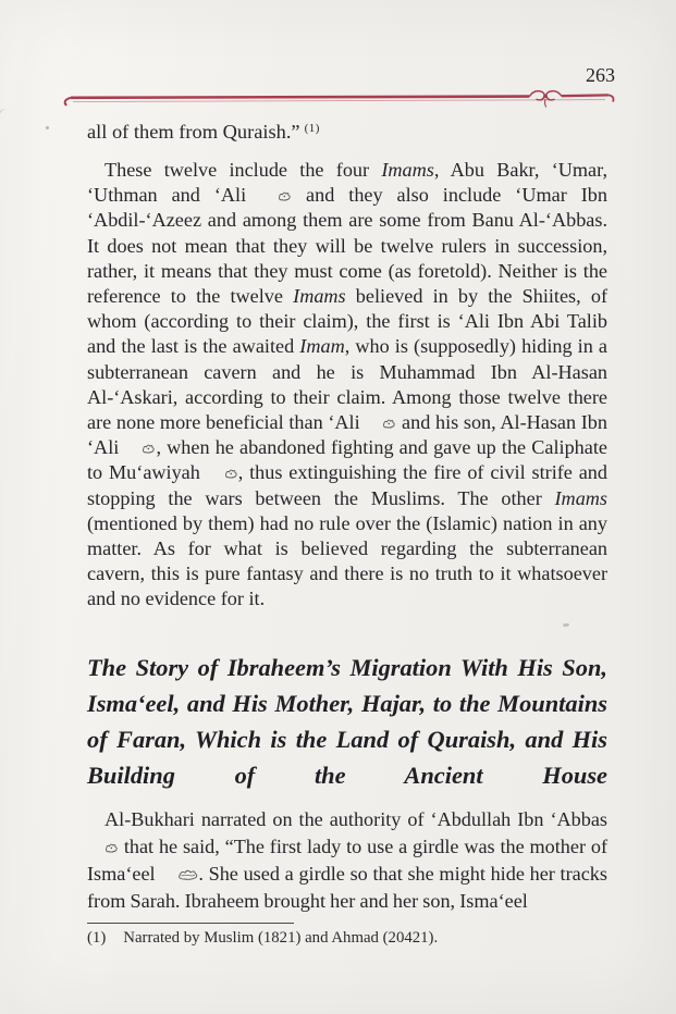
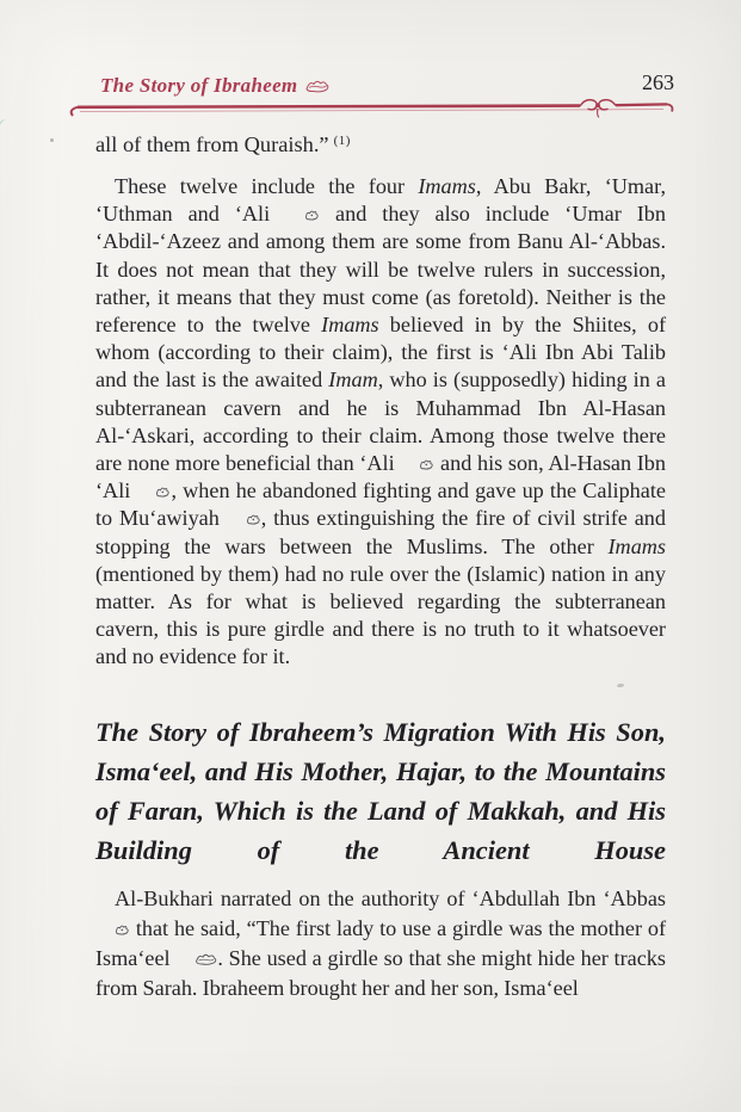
+ The Story of Ibraheem
  263
  all of them from Quraish.” (1)
- These twelve include the four Imams, Abu Bakr, ‘Umar, ‘Uthman and ‘Ali and they also include ‘Umar Ibn ‘Abdil-‘Azeez and among them are some from Banu Al-‘Abbas. It does not mean that they will be twelve rulers in succession, rather, it means that they must come (as foretold). Neither is the reference to the twelve Imams believed in by the Shiites, of whom (according to their claim), the first is ‘Ali Ibn Abi Talib and the last is the awaited Imam, who is (supposedly) hiding in a subterranean cavern and he is Muhammad Ibn Al-Hasan Al-‘Askari, according to their claim. Among those twelve there are none more beneficial than ‘Ali and his son, Al-Hasan Ibn ‘Ali , when he abandoned fighting and gave up the Caliphate to Mu‘awiyah , thus extinguishing the fire of civil strife and stopping the wars between the Muslims. The other Imams (mentioned by them) had no rule over the (Islamic) nation in any matter. As for what is believed regarding the subterranean cavern, this is pure fantasy and there is no truth to it whatsoever and no evidence for it.
+ These twelve include the four Imams, Abu Bakr, ‘Umar, ‘Uthman and ‘Ali and they also include ‘Umar Ibn ‘Abdil-‘Azeez and among them are some from Banu Al-‘Abbas. It does not mean that they will be twelve rulers in succession, rather, it means that they must come (as foretold). Neither is the reference to the twelve Imams believed in by the Shiites, of whom (according to their claim), the first is ‘Ali Ibn Abi Talib and the last is the awaited Imam, who is (supposedly) hiding in a subterranean cavern and he is Muhammad Ibn Al-Hasan Al-‘Askari, according to their claim. Among those twelve there are none more beneficial than ‘Ali and his son, Al-Hasan Ibn ‘Ali , when he abandoned fighting and gave up the Caliphate to Mu‘awiyah , thus extinguishing the fire of civil strife and stopping the wars between the Muslims. The other Imams (mentioned by them) had no rule over the (Islamic) nation in any matter. As for what is believed regarding the subterranean cavern, this is pure girdle and there is no truth to it whatsoever and no evidence for it.
- The Story of Ibraheem’s Migration With His Son, Isma‘eel, and His Mother, Hajar, to the Mountains of Faran, Which is the Land of Quraish, and His Building of the Ancient House
+ The Story of Ibraheem’s Migration With His Son, Isma‘eel, and His Mother, Hajar, to the Mountains of Faran, Which is the Land of Makkah, and His Building of the Ancient House
  Al-Bukhari narrated on the authority of ‘Abdullah Ibn ‘Abbas that he said, “The first lady to use a girdle was the mother of Isma‘eel . She used a girdle so that she might hide her tracks from Sarah. Ibraheem brought her and her son, Isma‘eel
- (1) Narrated by Muslim (1821) and Ahmad (20421).
